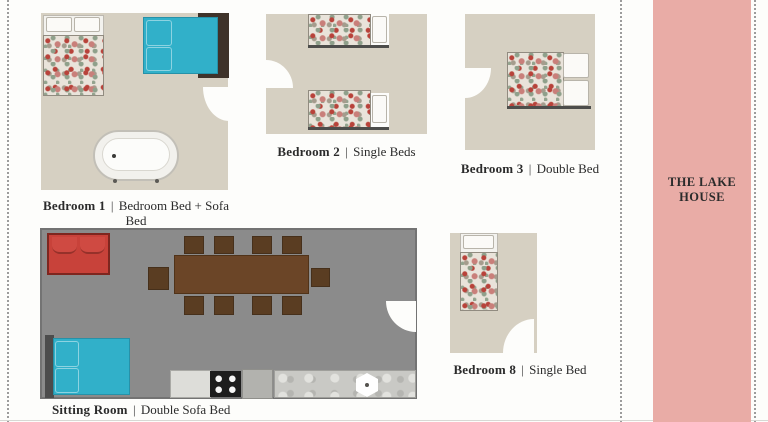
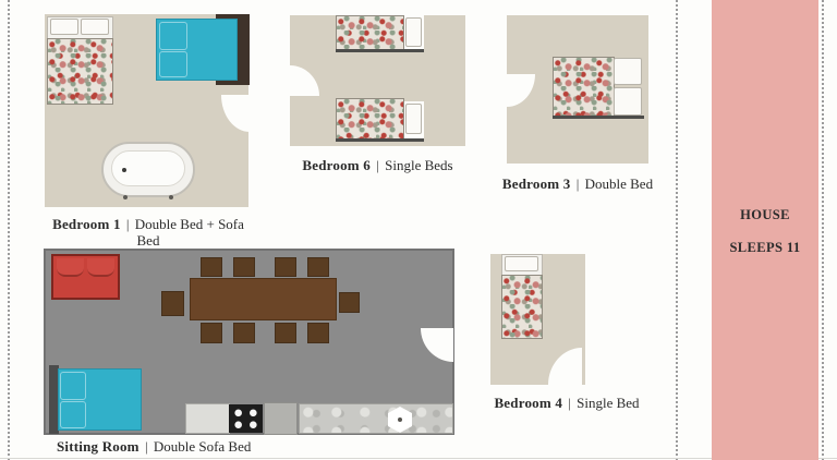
- Bedroom 1 | Bedroom Bed + Sofa Bed
+ Bedroom 1 | Double Bed + Sofa Bed
- Bedroom 2 | Single Beds
+ Bedroom 6 | Single Beds
  Bedroom 3 | Double Bed
- Bedroom 8 | Single Bed
+ Bedroom 4 | Single Bed
  Sitting Room | Double Sofa Bed
- THE LAKE
  HOUSE
+ SLEEPS 11
